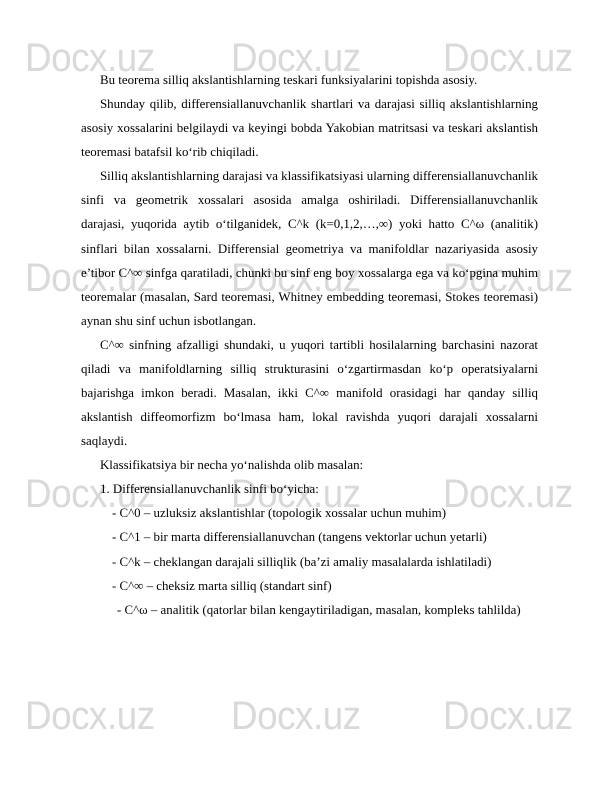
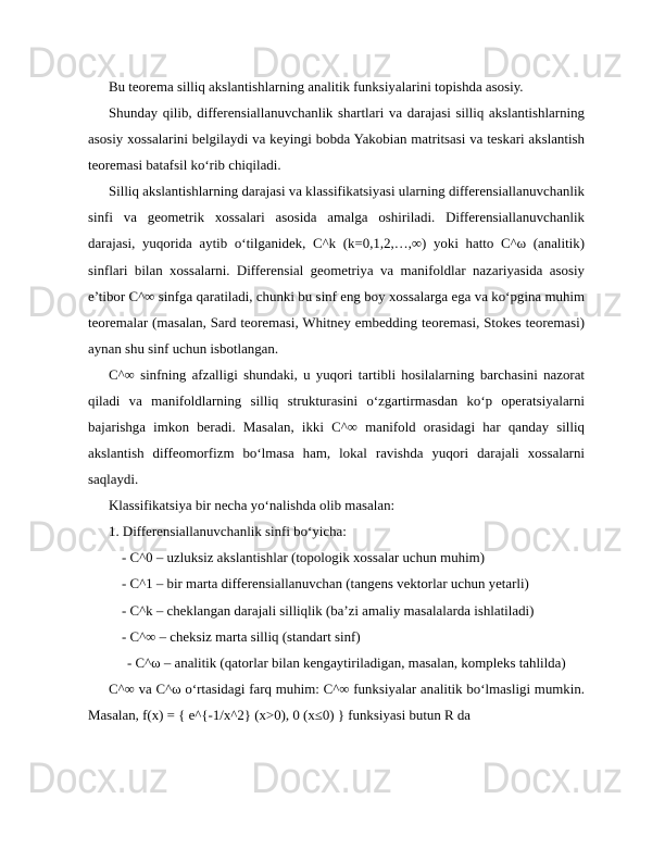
  Docx.uz
  Docx.uz
  Docx.uz
  Docx.uz
  Docx.uz
  Docx.uz
  Docx.uz
  Docx.uz
  Docx.uz
  Docx.uz
  Docx.uz
  Docx.uz
- Bu teorema silliq akslantishlarning teskari funksiyalarini topishda asosiy.
+ Bu teorema silliq akslantishlarning analitik funksiyalarini topishda asosiy.
  Shunday qilib, differensiallanuvchanlik shartlari va darajasi silliq akslantishlarning asosiy xossalarini belgilaydi va keyingi bobda Yakobian matritsasi va teskari akslantish teoremasi batafsil ko‘rib chiqiladi.
  Silliq akslantishlarning darajasi va klassifikatsiyasi ularning differensiallanuvchanlik sinfi va geometrik xossalari asosida amalga oshiriladi. Differensiallanuvchanlik darajasi, yuqorida aytib o‘tilganidek, C^k (k=0,1,2,…,∞) yoki hatto C^ω (analitik) sinflari bilan xossalarni. Differensial geometriya va manifoldlar nazariyasida asosiy e’tibor C^∞ sinfga qaratiladi, chunki bu sinf eng boy xossalarga ega va ko‘pgina muhim teoremalar (masalan, Sard teoremasi, Whitney embedding teoremasi, Stokes teoremasi) aynan shu sinf uchun isbotlangan.
  C^∞ sinfning afzalligi shundaki, u yuqori tartibli hosilalarning barchasini nazorat qiladi va manifoldlarning silliq strukturasini o‘zgartirmasdan ko‘p operatsiyalarni bajarishga imkon beradi. Masalan, ikki C^∞ manifold orasidagi har qanday silliq akslantish diffeomorfizm bo‘lmasa ham, lokal ravishda yuqori darajali xossalarni saqlaydi.
  Klassifikatsiya bir necha yo‘nalishda olib masalan:
  1. Differensiallanuvchanlik sinfi bo‘yicha:
  - C^0 – uzluksiz akslantishlar (topologik xossalar uchun muhim)
  - C^1 – bir marta differensiallanuvchan (tangens vektorlar uchun yetarli)
  - C^k – cheklangan darajali silliqlik (ba’zi amaliy masalalarda ishlatiladi)
  - C^∞ – cheksiz marta silliq (standart sinf)
  - C^ω – analitik (qatorlar bilan kengaytiriladigan, masalan, kompleks tahlilda)
+ C^∞ va C^ω o‘rtasidagi farq muhim: C^∞ funksiyalar analitik bo‘lmasligi mumkin. Masalan, f(x) = { e^{-1/x^2} (x>0), 0 (x≤0) } funksiyasi butun R da
